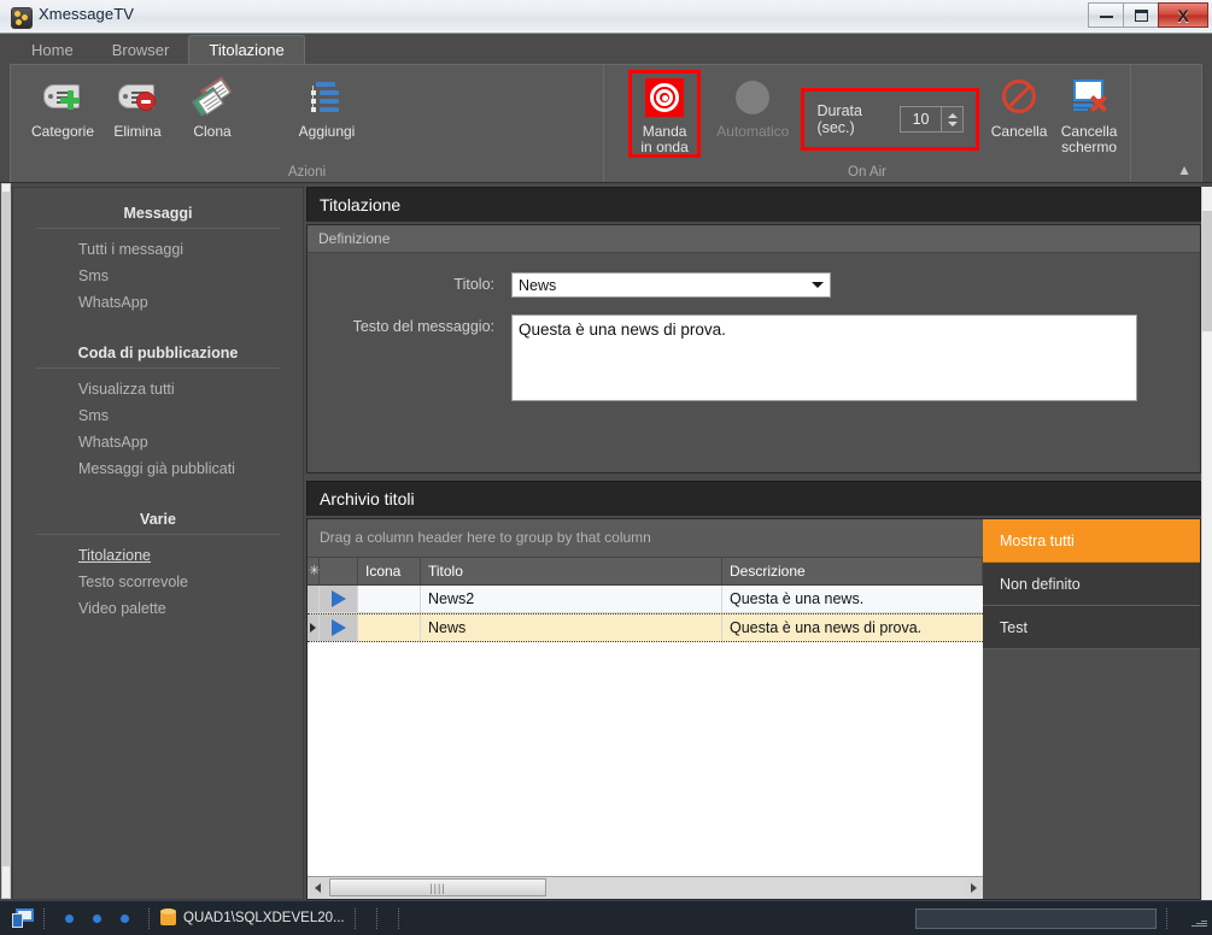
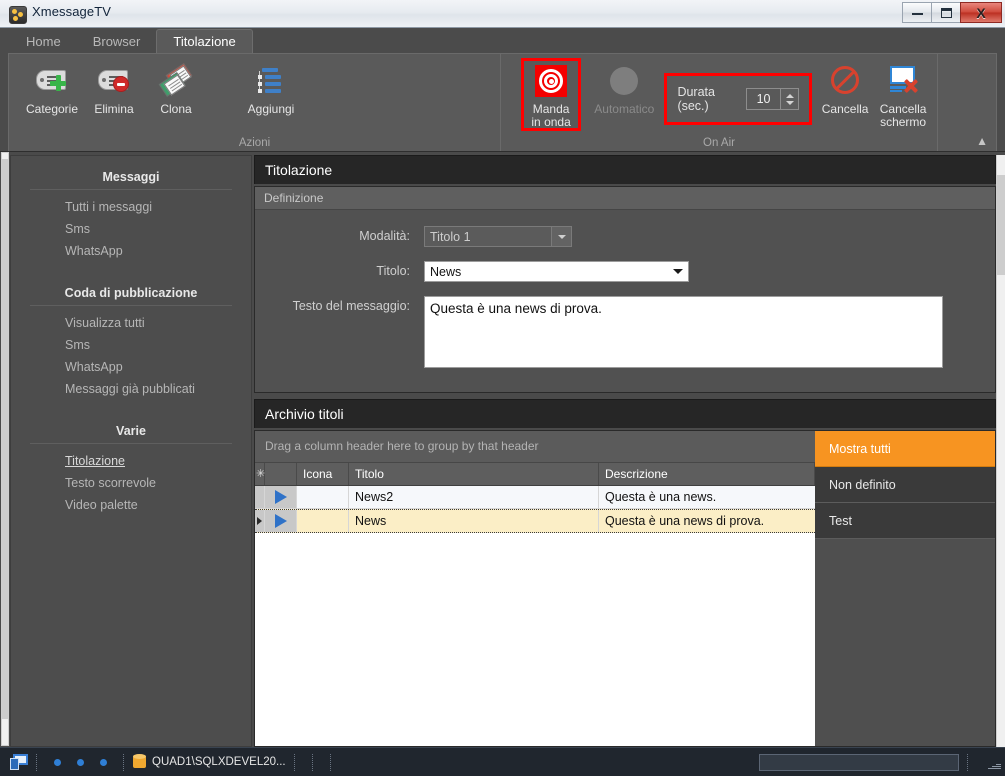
  XmessageTV
  X
  Home
  Browser
  Titolazione
  Categorie
  Elimina
  Clona
  Aggiungi
  Azioni
  Manda
  in onda
  Automatico
  Durata (sec.)
  10
  Cancella
  Cancella
  schermo
  On Air
  ▲
  Messaggi
  Tutti i messaggi
  Sms
  WhatsApp
  Coda di pubblicazione
  Visualizza tutti
  Sms
  WhatsApp
  Messaggi già pubblicati
  Varie
  Titolazione
  Testo scorrevole
  Video palette
  Titolazione
  Definizione
+ Modalità:
+ Titolo 1
  Titolo:
  News
  Testo del messaggio:
  Questa è una news di prova.
  Archivio titoli
- Drag a column header here to group by that column
+ Drag a column header here to group by that header
  ✳
  Icona
  Titolo
  Descrizione
  News2
  Questa è una news.
  News
  Questa è una news di prova.
- ||||
  Mostra tutti
  Non definito
  Test
  QUAD1\SQLXDEVEL20...
